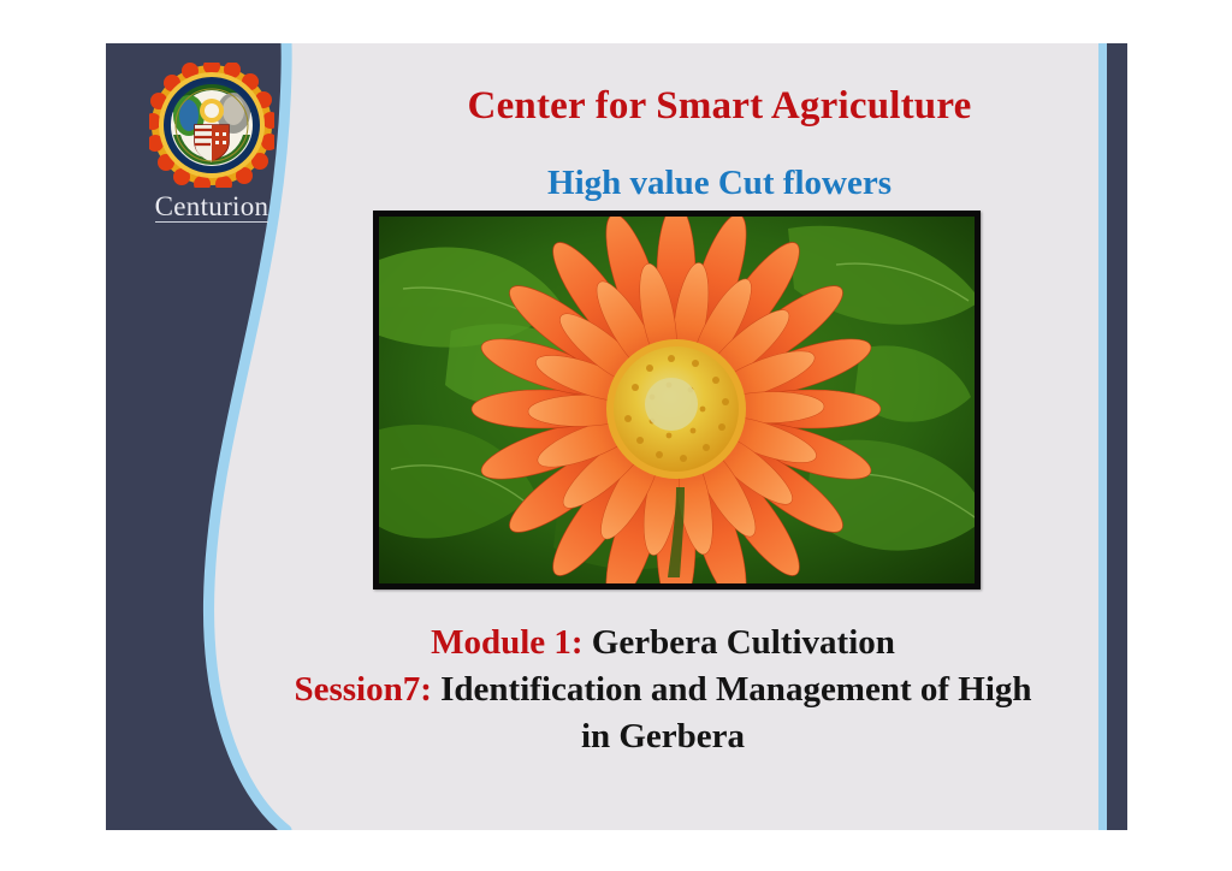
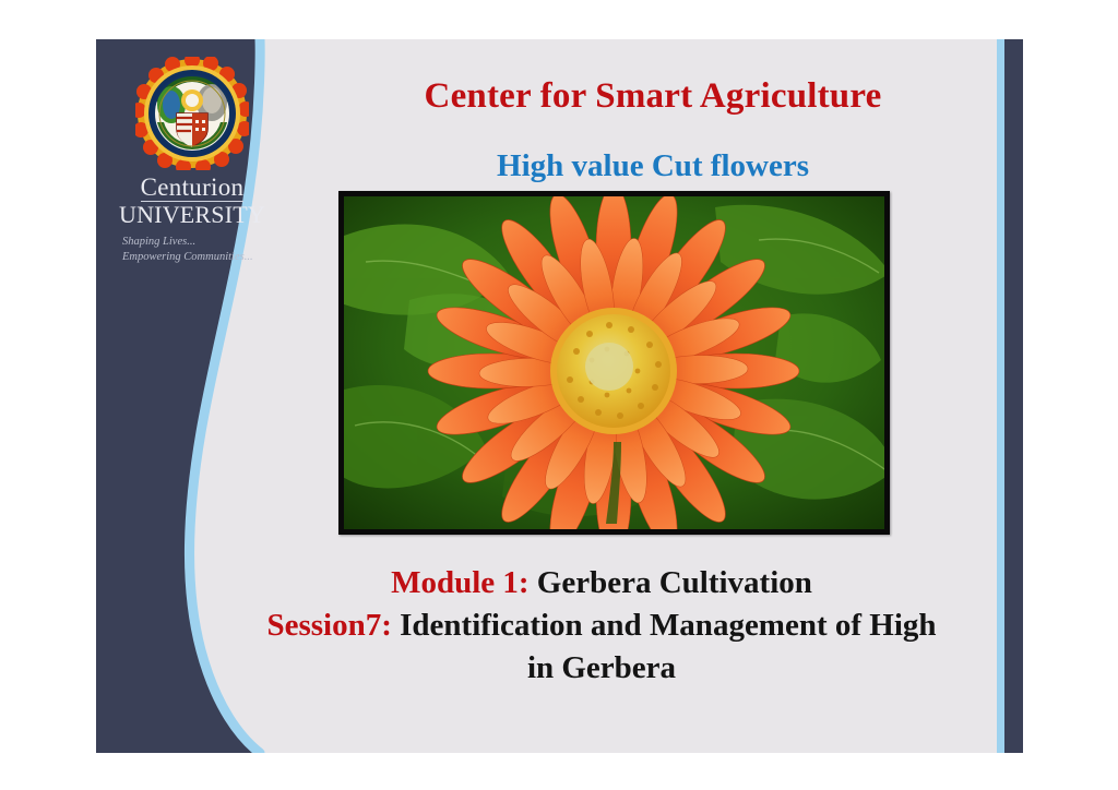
  Centurion
+ UNIVERSITY
+ Shaping Lives...
+ Empowering Communities...
  Center for Smart Agriculture
  High value Cut flowers
  Module 1: Gerbera Cultivation
  Session7: Identification and Management of High
  in Gerbera
